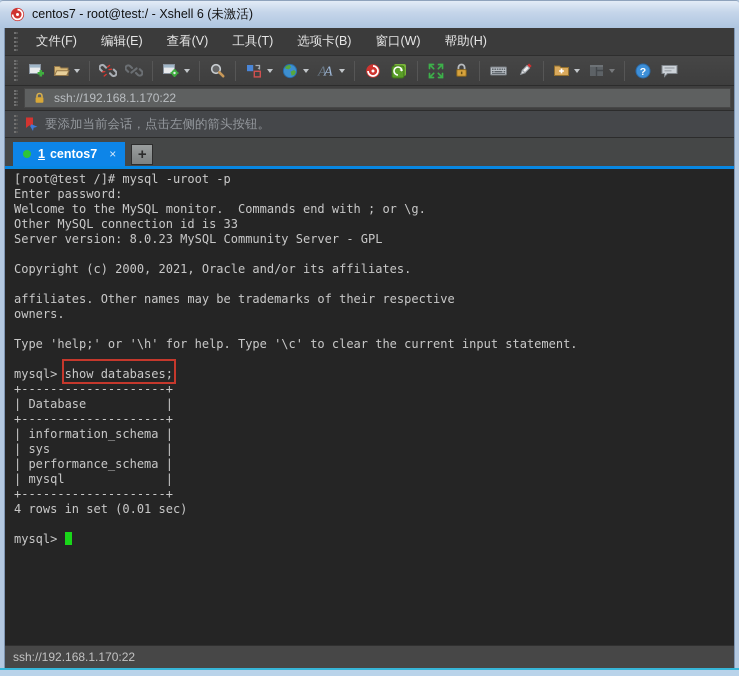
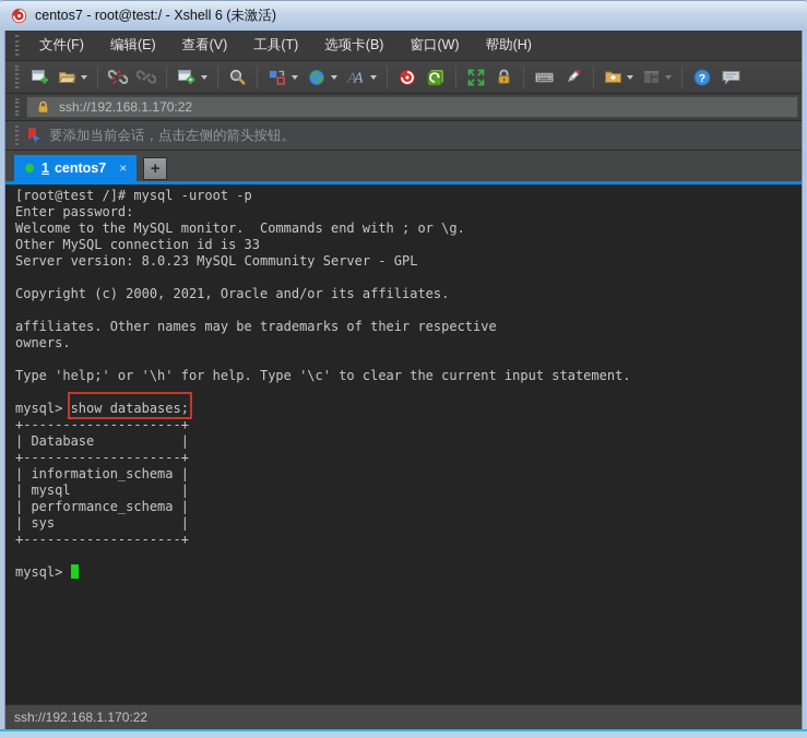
  centos7 - root@test:/ - Xshell 6 (未激活)
  文件(F)
  编辑(E)
  查看(V)
  工具(T)
  选项卡(B)
  窗口(W)
  帮助(H)
  A
  A
  ?
  ssh://192.168.1.170:22
  要添加当前会话，点击左侧的箭头按钮。
  1
  centos7
  ×
  +
  [root@test /]# mysql -uroot -p
  Enter password:
  Welcome to the MySQL monitor. Commands end with ; or \g.
  Other MySQL connection id is 33
  Server version: 8.0.23 MySQL Community Server - GPL
  Copyright (c) 2000, 2021, Oracle and/or its affiliates.
  affiliates. Other names may be trademarks of their respective
  owners.
  Type 'help;' or '\h' for help. Type '\c' to clear the current input statement.
  mysql> show databases;
  +--------------------+
  | Database |
  +--------------------+
  | information_schema |
- | sys |
+ | mysql |
  | performance_schema |
- | mysql |
+ | sys |
  +--------------------+
- 4 rows in set (0.01 sec)
  mysql>
  ssh://192.168.1.170:22
